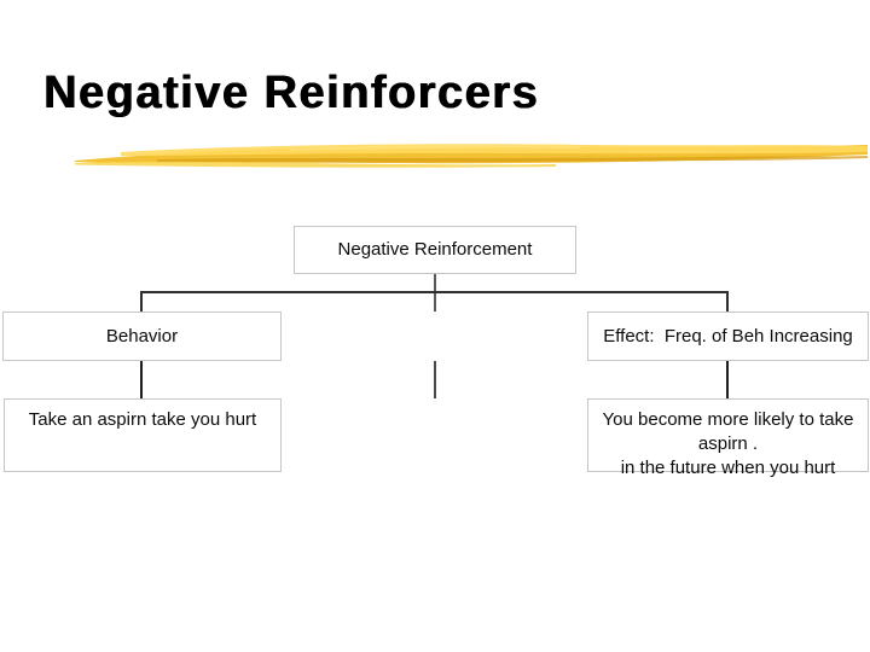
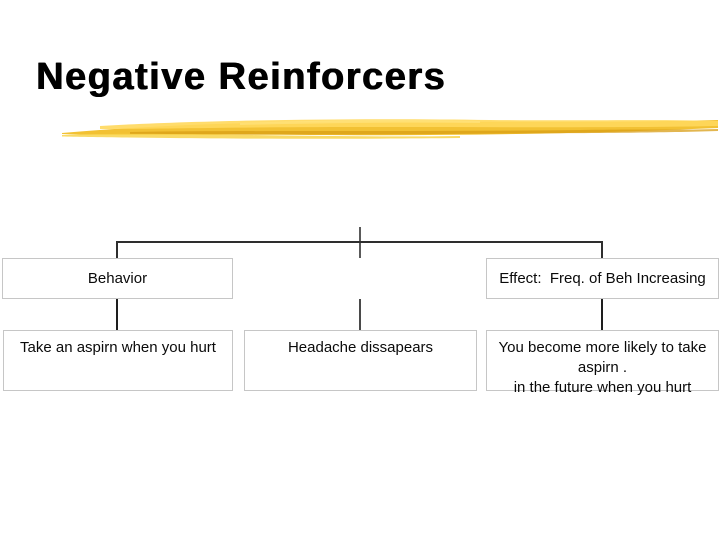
  Negative Reinforcers
- Negative Reinforcement
  Behavior
  Effect: Freq. of Beh Increasing
- Take an aspirn take you hurt
+ Take an aspirn when you hurt
+ Headache dissapears
  You become more likely to take aspirn .
  in the future when you hurt
